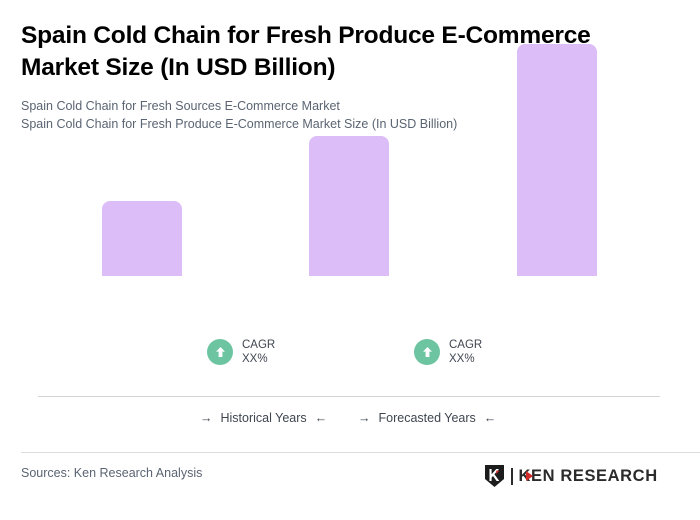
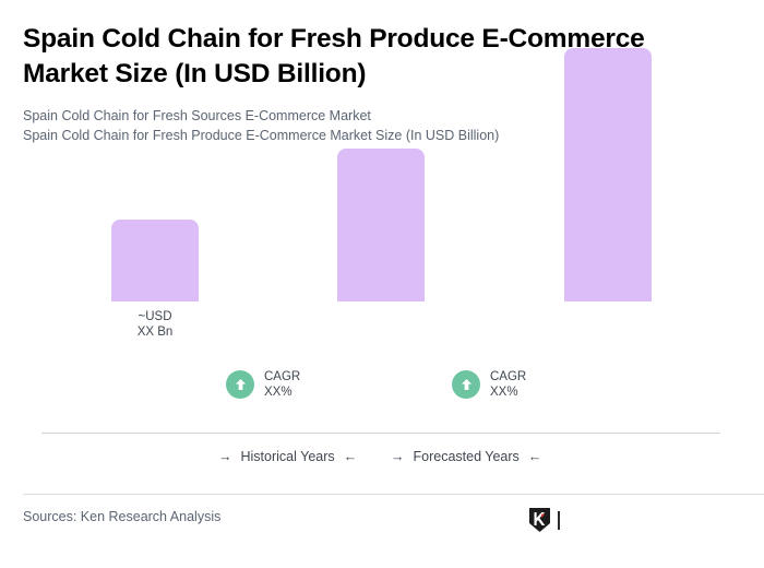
  Spain Cold Chain for Fresh Produce E-Commerce Market Size (In USD Billion)
  Spain Cold Chain for Fresh Sources E-Commerce Market
  Spain Cold Chain for Fresh Produce E-Commerce Market Size (In USD Billion)
+ ~USD
+ XX Bn
  CAGR
  XX%
  CAGR
  XX%
  →
  Historical Years
  ←
  →
  Forecasted Years
  ←
  Sources: Ken Research Analysis
- KEN RESEARCH
